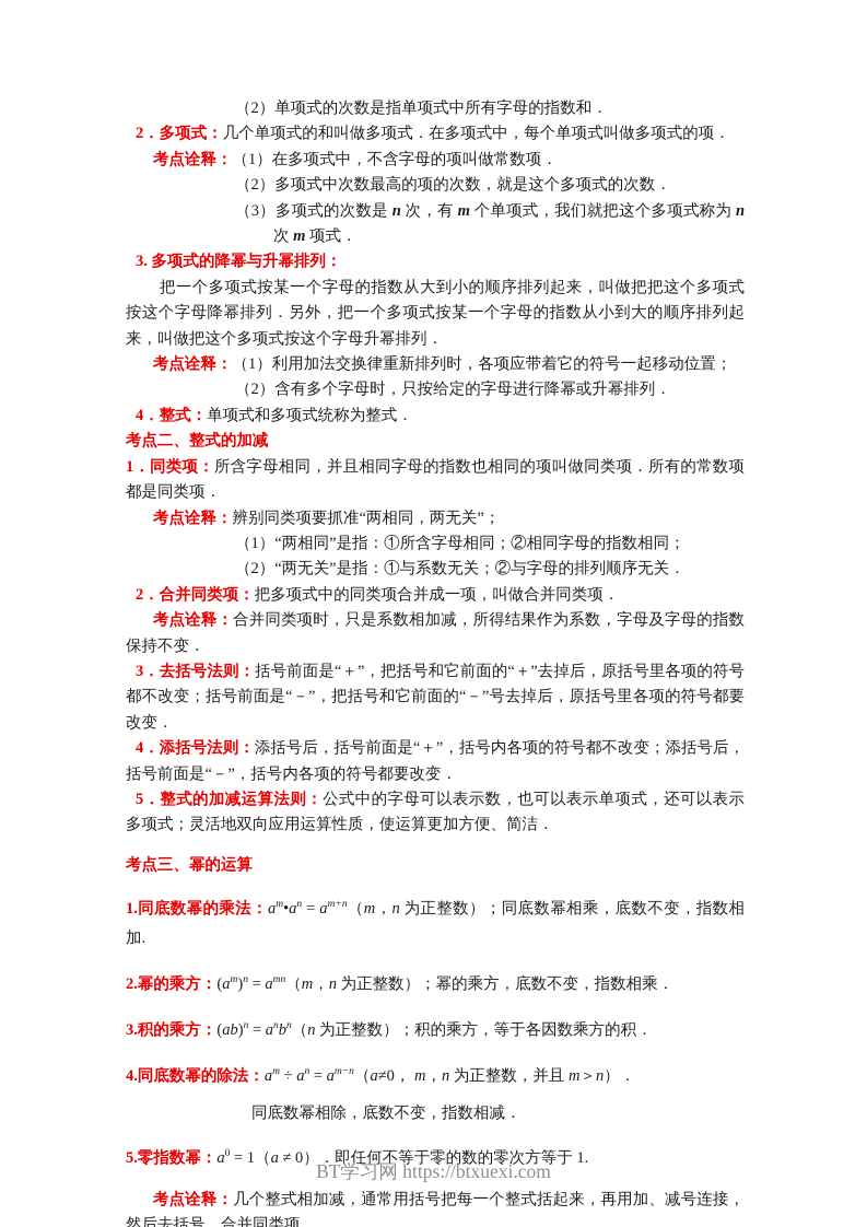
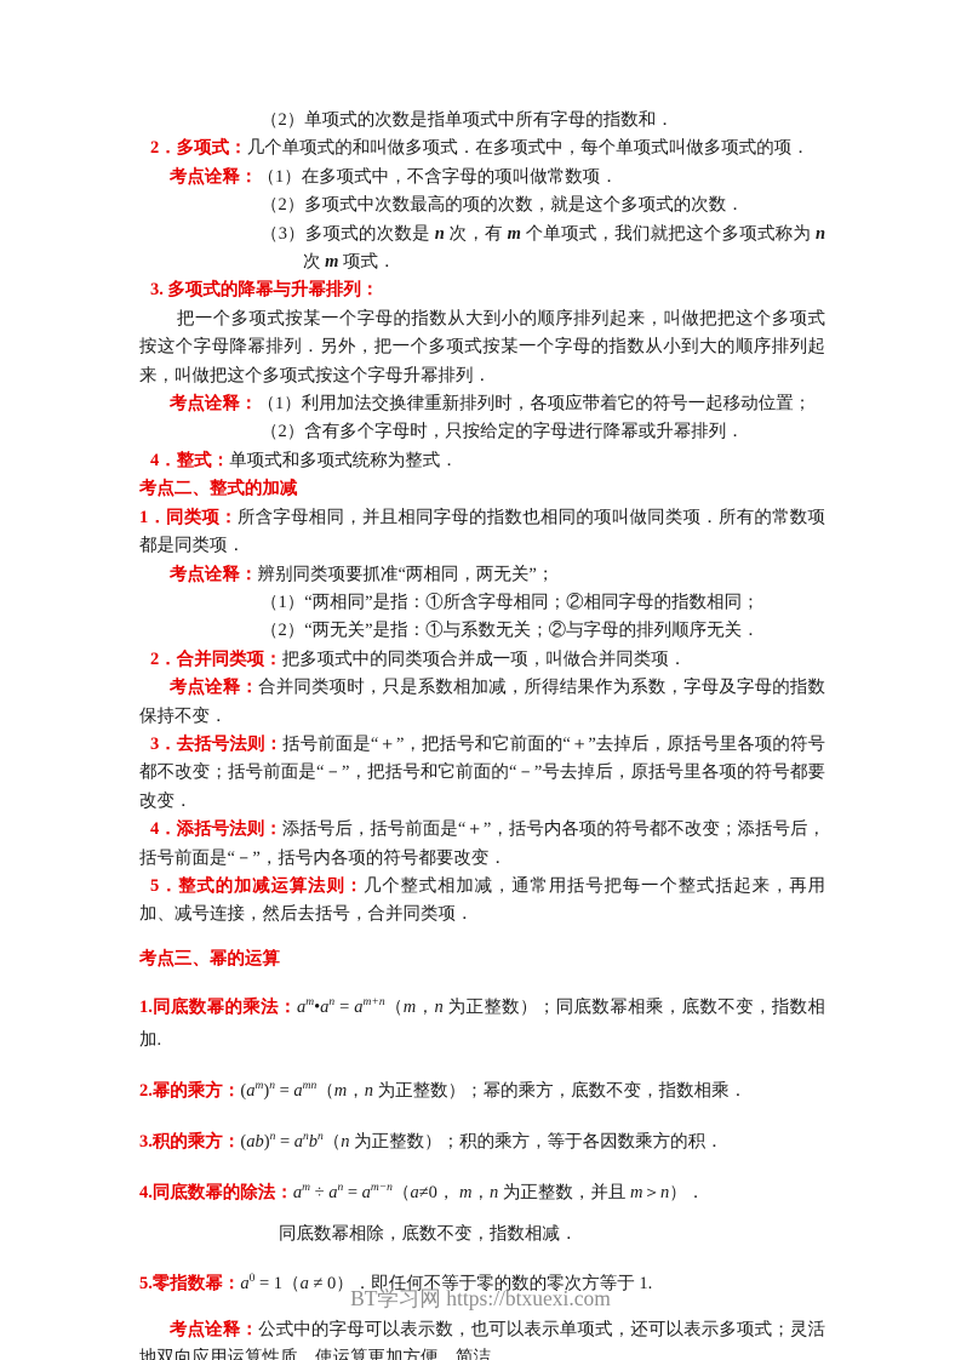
  （2）单项式的次数是指单项式中所有字母的指数和．
  2．多项式：几个单项式的和叫做多项式．在多项式中，每个单项式叫做多项式的项．
  考点诠释：（1）在多项式中，不含字母的项叫做常数项．
  （2）多项式中次数最高的项的次数，就是这个多项式的次数．
  （3）多项式的次数是 n 次，有 m 个单项式，我们就把这个多项式称为 n 次 m 项式．
  3. 多项式的降幂与升幂排列：
  把一个多项式按某一个字母的指数从大到小的顺序排列起来，叫做把把这个多项式按这个字母降幂排列．另外，把一个多项式按某一个字母的指数从小到大的顺序排列起来，叫做把这个多项式按这个字母升幂排列．
  考点诠释：（1）利用加法交换律重新排列时，各项应带着它的符号一起移动位置；
  （2）含有多个字母时，只按给定的字母进行降幂或升幂排列．
  4．整式：单项式和多项式统称为整式．
  考点二、整式的加减
  1．同类项：所含字母相同，并且相同字母的指数也相同的项叫做同类项．所有的常数项都是同类项．
  考点诠释：辨别同类项要抓准“两相同，两无关”；
  （1）“两相同”是指：①所含字母相同；②相同字母的指数相同；
  （2）“两无关”是指：①与系数无关；②与字母的排列顺序无关．
  2．合并同类项：把多项式中的同类项合并成一项，叫做合并同类项．
  考点诠释：合并同类项时，只是系数相加减，所得结果作为系数，字母及字母的指数保持不变．
  3．去括号法则：括号前面是“＋”，把括号和它前面的“＋”去掉后，原括号里各项的符号都不改变；括号前面是“－”，把括号和它前面的“－”号去掉后，原括号里各项的符号都要改变．
  4．添括号法则：添括号后，括号前面是“＋”，括号内各项的符号都不改变；添括号后，括号前面是“－”，括号内各项的符号都要改变．
- 5．整式的加减运算法则：公式中的字母可以表示数，也可以表示单项式，还可以表示多项式；灵活地双向应用运算性质，使运算更加方便、简洁．
+ 5．整式的加减运算法则：几个整式相加减，通常用括号把每一个整式括起来，再用加、减号连接，然后去括号，合并同类项．
  考点三、幂的运算
  1.同底数幂的乘法：am•an = am+n（m，n 为正整数）；同底数幂相乘，底数不变，指数相加.
  2.幂的乘方：(am)n = amn（m，n 为正整数）；幂的乘方，底数不变，指数相乘．
  3.积的乘方：(ab)n = anbn（n 为正整数）；积的乘方，等于各因数乘方的积．
  4.同底数幂的除法：am ÷ an = am−n（a≠0， m，n 为正整数，并且 m＞n）．
  同底数幂相除，底数不变，指数相减．
  5.零指数幂：a0 = 1（a ≠ 0）．即任何不等于零的数的零次方等于 1.
- 考点诠释：几个整式相加减，通常用括号把每一个整式括起来，再用加、减号连接，然后去括号，合并同类项．
+ 考点诠释：公式中的字母可以表示数，也可以表示单项式，还可以表示多项式；灵活地双向应用运算性质，使运算更加方便、简洁．
  BT学习网 https://btxuexi.com
